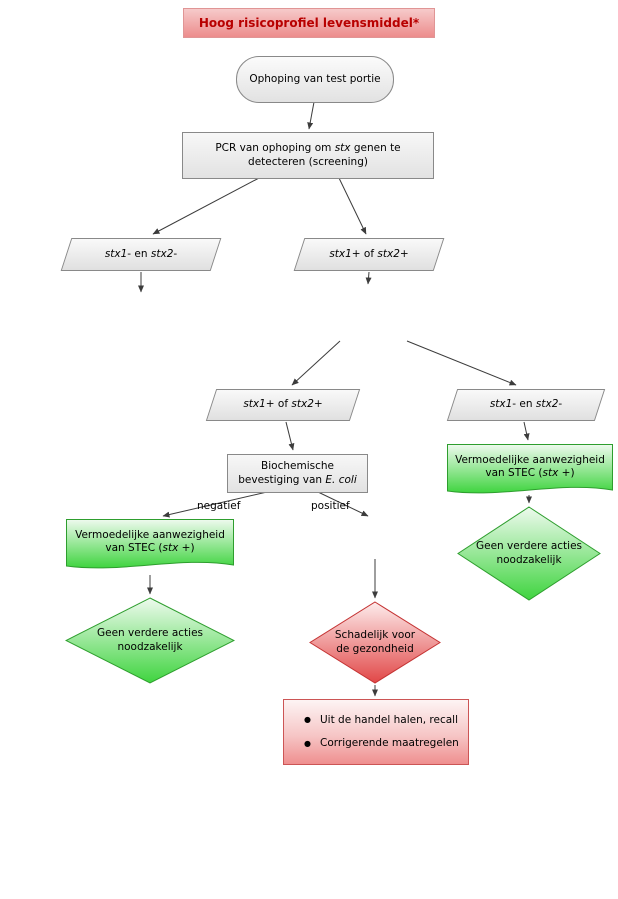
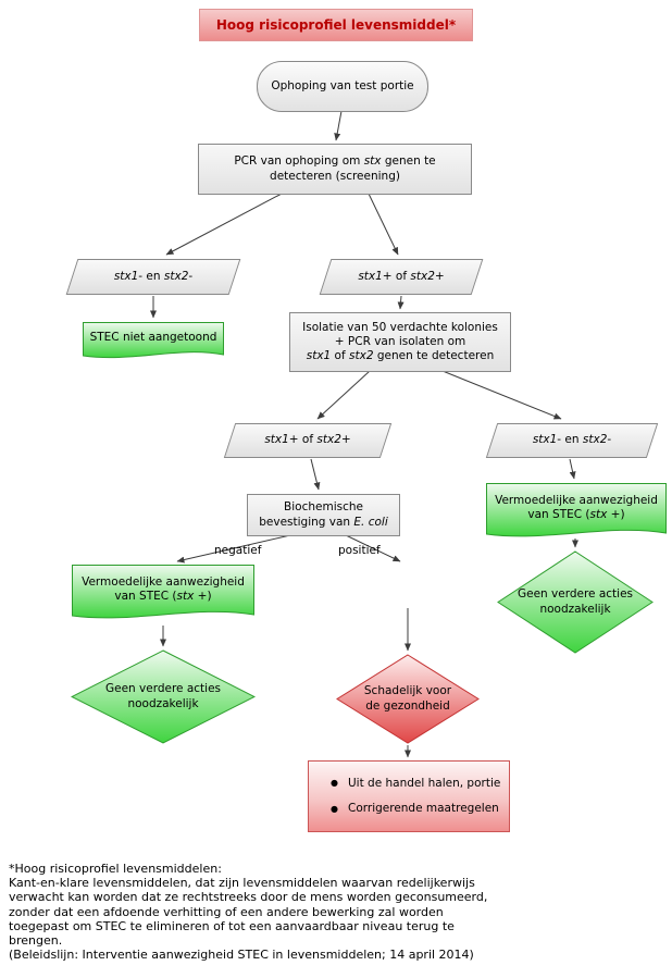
  Hoog risicoprofiel levensmiddel*
  Ophoping van test portie
  PCR van ophoping om stx genen te
  detecteren (screening)
  stx1- en stx2-
  stx1+ of stx2+
+ STEC niet aangetoond
+ Isolatie van 50 verdachte kolonies
+ + PCR van isolaten om
+ stx1 of stx2 genen te detecteren
  stx1+ of stx2+
  stx1- en stx2-
  Biochemische
  bevestiging van E. coli
  Vermoedelijke aanwezigheid
  van STEC (stx +)
  Geen verdere acties
  noodzakelijk
  negatief
  positief
  Vermoedelijke aanwezigheid
  van STEC (stx +)
  Geen verdere acties
  noodzakelijk
  Schadelijk voor
  de gezondheid
  ●
- Uit de handel halen, recall
+ Uit de handel halen, portie
  ●
  Corrigerende maatregelen
+ *Hoog risicoprofiel levensmiddelen:
+ Kant-en-klare levensmiddelen, dat zijn levensmiddelen waarvan redelijkerwijs
+ verwacht kan worden dat ze rechtstreeks door de mens worden geconsumeerd,
+ zonder dat een afdoende verhitting of een andere bewerking zal worden
+ toegepast om STEC te elimineren of tot een aanvaardbaar niveau terug te
+ brengen.
+ (Beleidslijn: Interventie aanwezigheid STEC in levensmiddelen; 14 april 2014)
